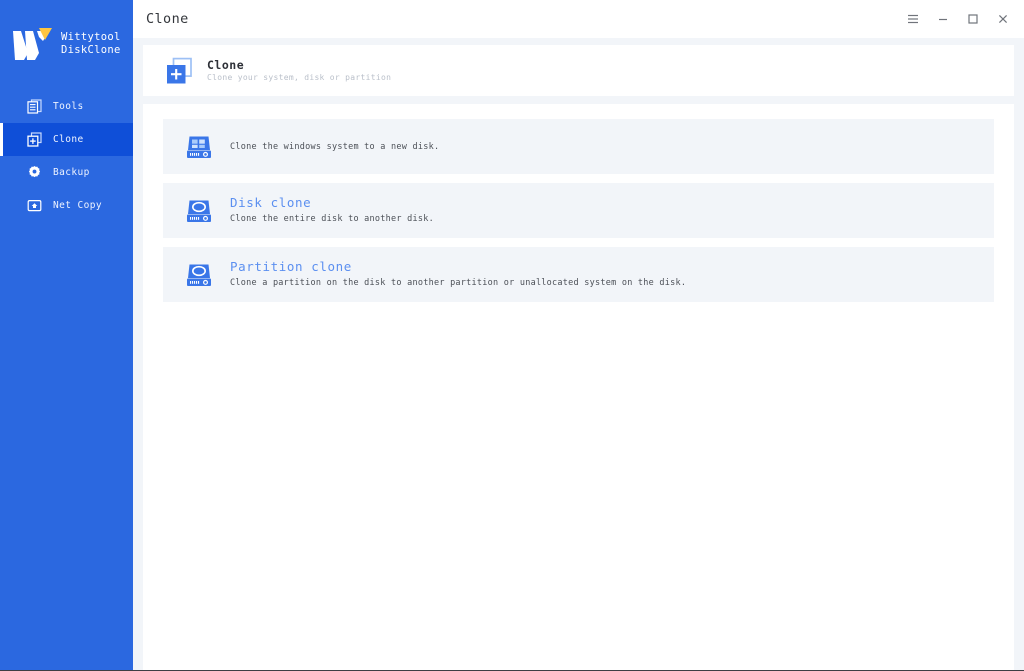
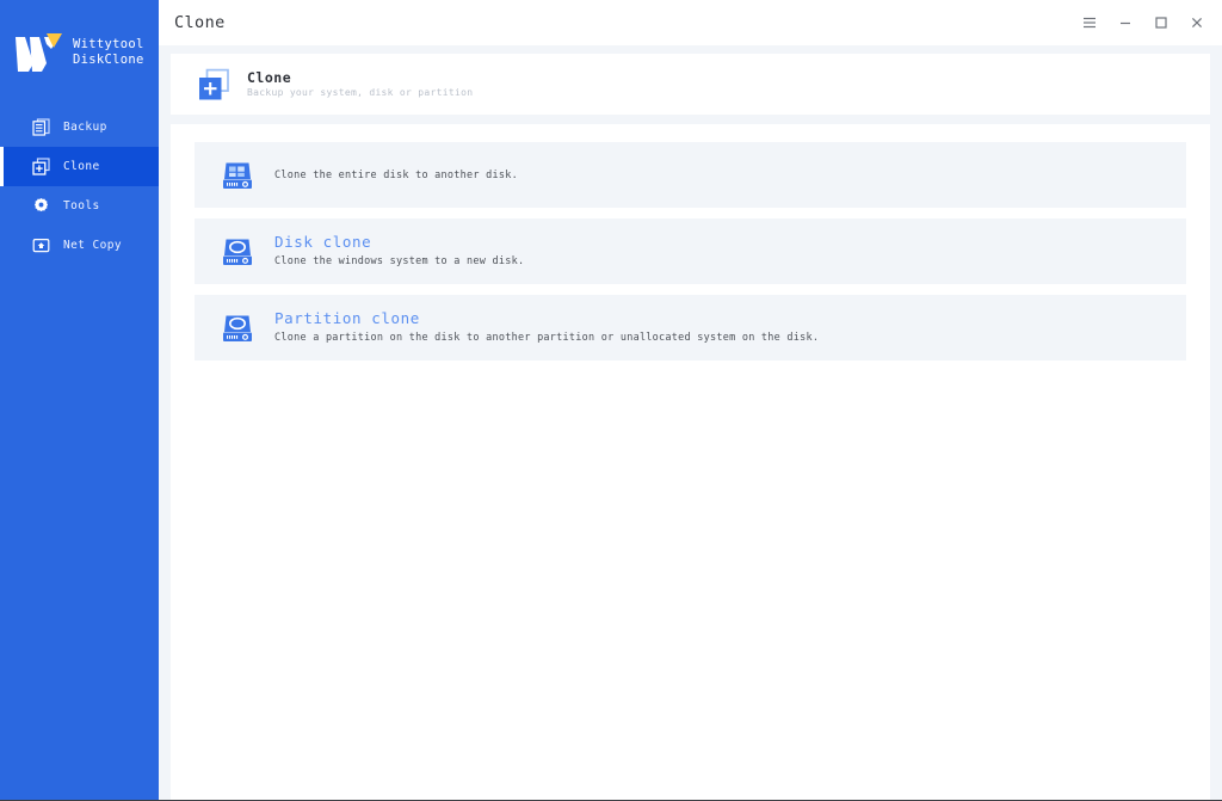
  Wittytool
  DiskClone
- Tools
+ Backup
  Clone
- Backup
+ Tools
  Net Copy
  Clone
  Clone
- Clone your system, disk or partition
+ Backup your system, disk or partition
- Clone the windows system to a new disk.
+ Clone the entire disk to another disk.
  Disk clone
- Clone the entire disk to another disk.
+ Clone the windows system to a new disk.
  Partition clone
  Clone a partition on the disk to another partition or unallocated system on the disk.
